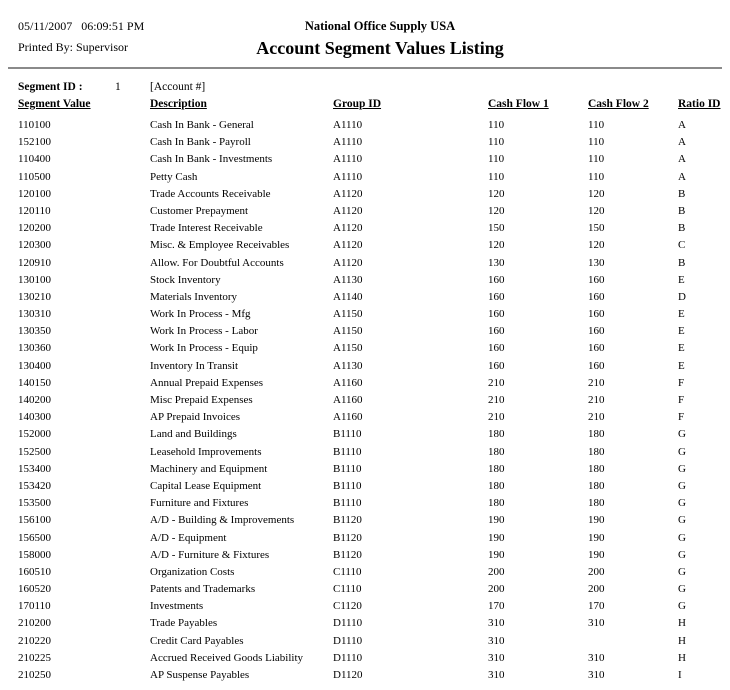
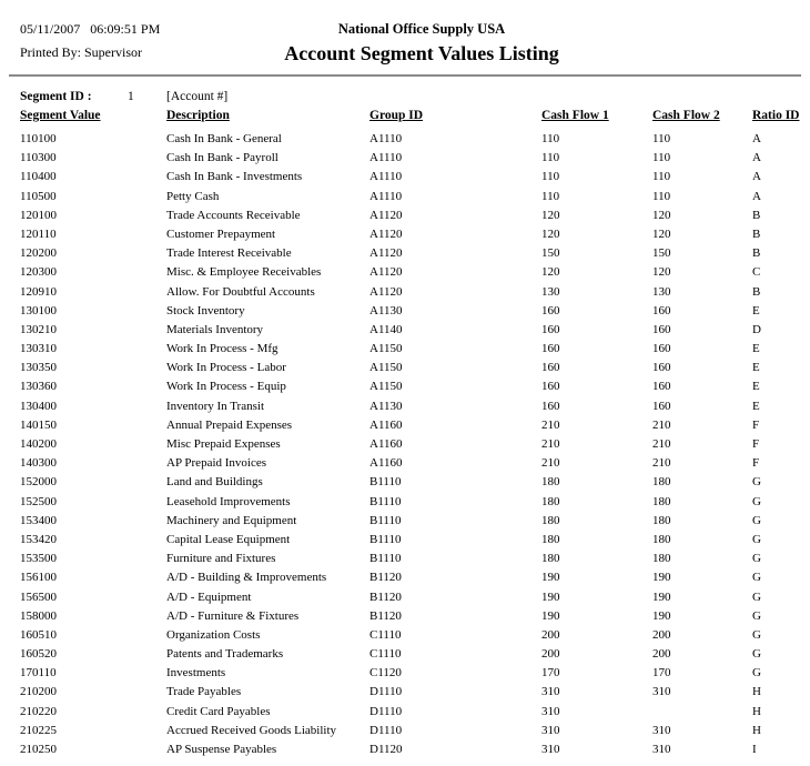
  05/11/2007 06:09:51 PM
  Printed By: Supervisor
  National Office Supply USA
  Account Segment Values Listing
  Segment ID : 1 [Account #]
  Segment Value
  Description
  Group ID
  Cash Flow 1
  Cash Flow 2
  Ratio ID
  110100
  Cash In Bank - General
  A1110
  110
  110
  A
- 152100
+ 110300
  Cash In Bank - Payroll
  A1110
  110
  110
  A
  110400
  Cash In Bank - Investments
  A1110
  110
  110
  A
  110500
  Petty Cash
  A1110
  110
  110
  A
  120100
  Trade Accounts Receivable
  A1120
  120
  120
  B
  120110
  Customer Prepayment
  A1120
  120
  120
  B
  120200
  Trade Interest Receivable
  A1120
  150
  150
  B
  120300
  Misc. & Employee Receivables
  A1120
  120
  120
  C
  120910
  Allow. For Doubtful Accounts
  A1120
  130
  130
  B
  130100
  Stock Inventory
  A1130
  160
  160
  E
  130210
  Materials Inventory
  A1140
  160
  160
  D
  130310
  Work In Process - Mfg
  A1150
  160
  160
  E
  130350
  Work In Process - Labor
  A1150
  160
  160
  E
  130360
  Work In Process - Equip
  A1150
  160
  160
  E
  130400
  Inventory In Transit
  A1130
  160
  160
  E
  140150
  Annual Prepaid Expenses
  A1160
  210
  210
  F
  140200
  Misc Prepaid Expenses
  A1160
  210
  210
  F
  140300
  AP Prepaid Invoices
  A1160
  210
  210
  F
  152000
  Land and Buildings
  B1110
  180
  180
  G
  152500
  Leasehold Improvements
  B1110
  180
  180
  G
  153400
  Machinery and Equipment
  B1110
  180
  180
  G
  153420
  Capital Lease Equipment
  B1110
  180
  180
  G
  153500
  Furniture and Fixtures
  B1110
  180
  180
  G
  156100
  A/D - Building & Improvements
  B1120
  190
  190
  G
  156500
  A/D - Equipment
  B1120
  190
  190
  G
  158000
  A/D - Furniture & Fixtures
  B1120
  190
  190
  G
  160510
  Organization Costs
  C1110
  200
  200
  G
  160520
  Patents and Trademarks
  C1110
  200
  200
  G
  170110
  Investments
  C1120
  170
  170
  G
  210200
  Trade Payables
  D1110
  310
  310
  H
  210220
  Credit Card Payables
  D1110
  310
  H
  210225
  Accrued Received Goods Liability
  D1110
  310
  310
  H
  210250
  AP Suspense Payables
  D1120
  310
  310
  I
